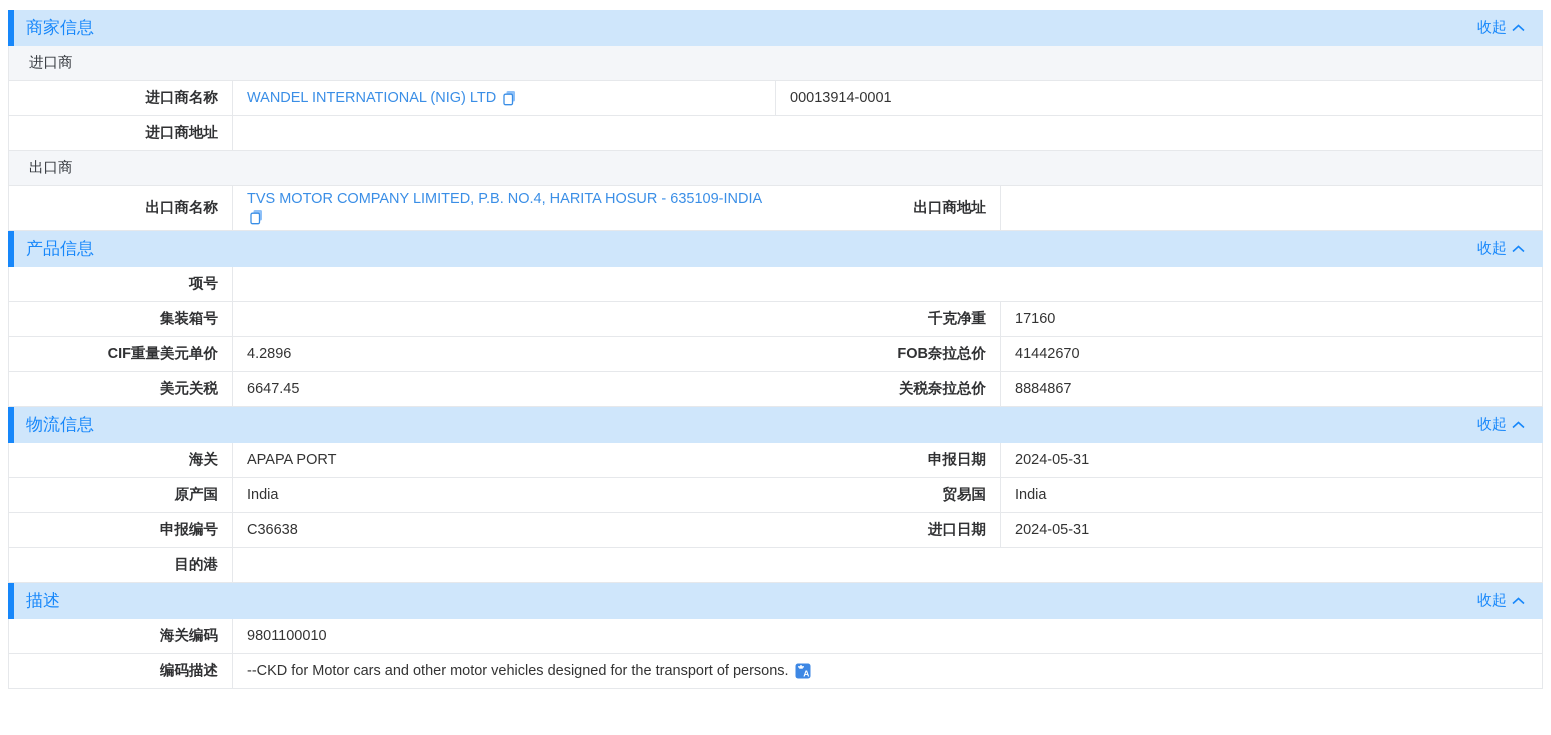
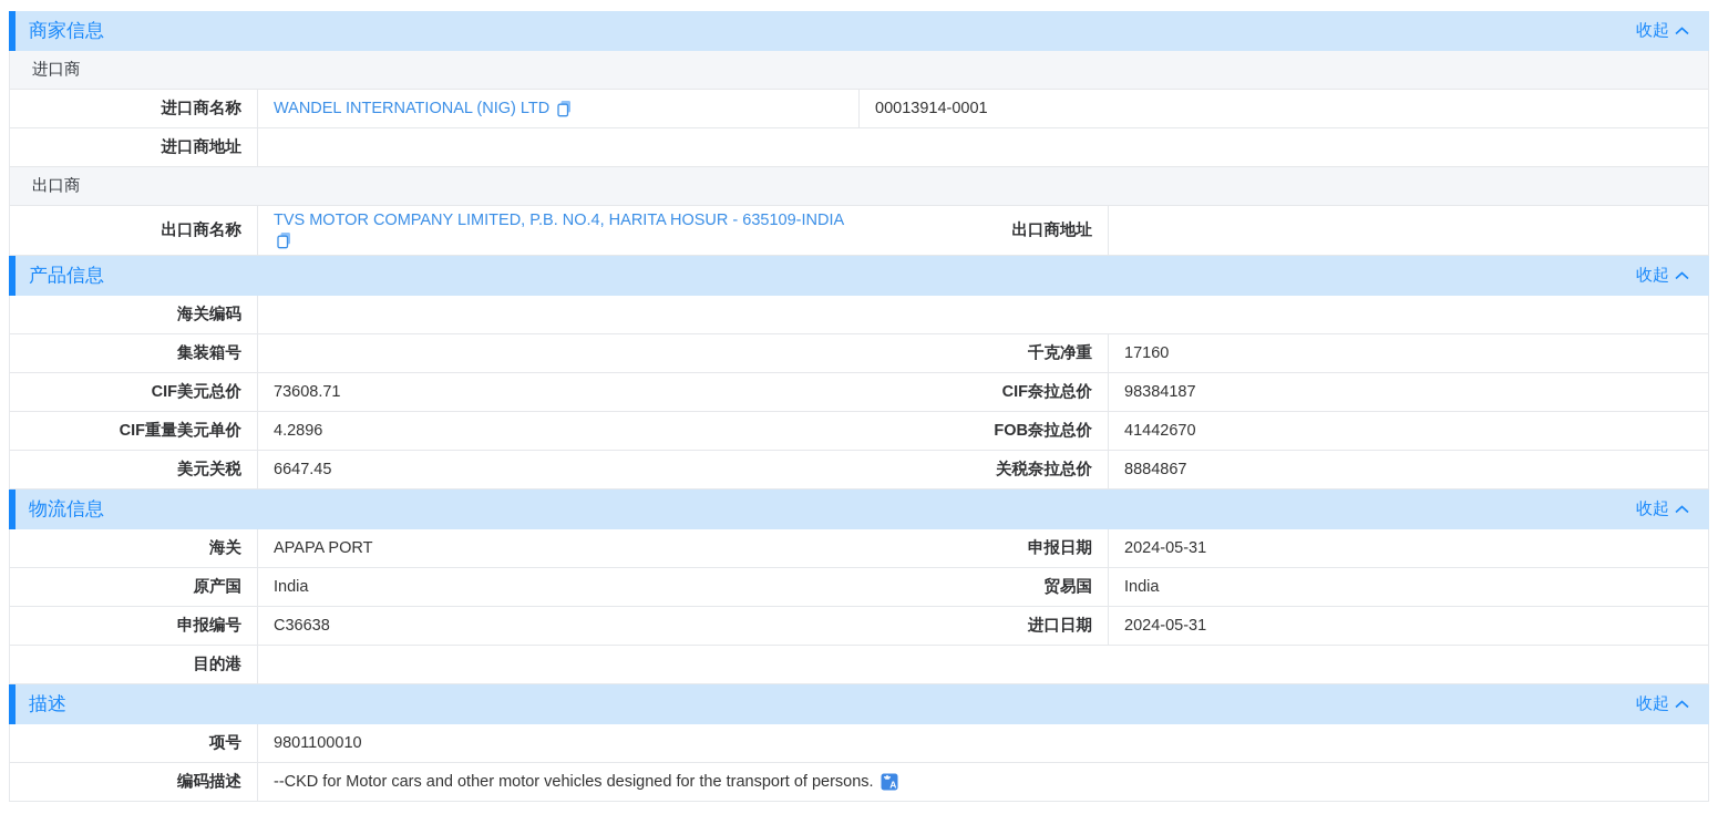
  商家信息
  收起
  进口商
  进口商名称
  WANDEL INTERNATIONAL (NIG) LTD
  00013914-0001
  进口商地址
  出口商
  出口商名称
  TVS MOTOR COMPANY LIMITED, P.B. NO.4, HARITA HOSUR - 635109-INDIA
  出口商地址
  产品信息
  收起
- 项号
+ 海关编码
  集装箱号
  千克净重
  17160
+ CIF美元总价
+ 73608.71
+ CIF奈拉总价
+ 98384187
  CIF重量美元单价
  4.2896
  FOB奈拉总价
  41442670
  美元关税
  6647.45
  关税奈拉总价
  8884867
  物流信息
  收起
  海关
  APAPA PORT
  申报日期
  2024-05-31
  原产国
  India
  贸易国
  India
  申报编号
  C36638
  进口日期
  2024-05-31
  目的港
  描述
  收起
- 海关编码
+ 项号
  9801100010
  编码描述
  --CKD for Motor cars and other motor vehicles designed for the transport of persons.
  A
